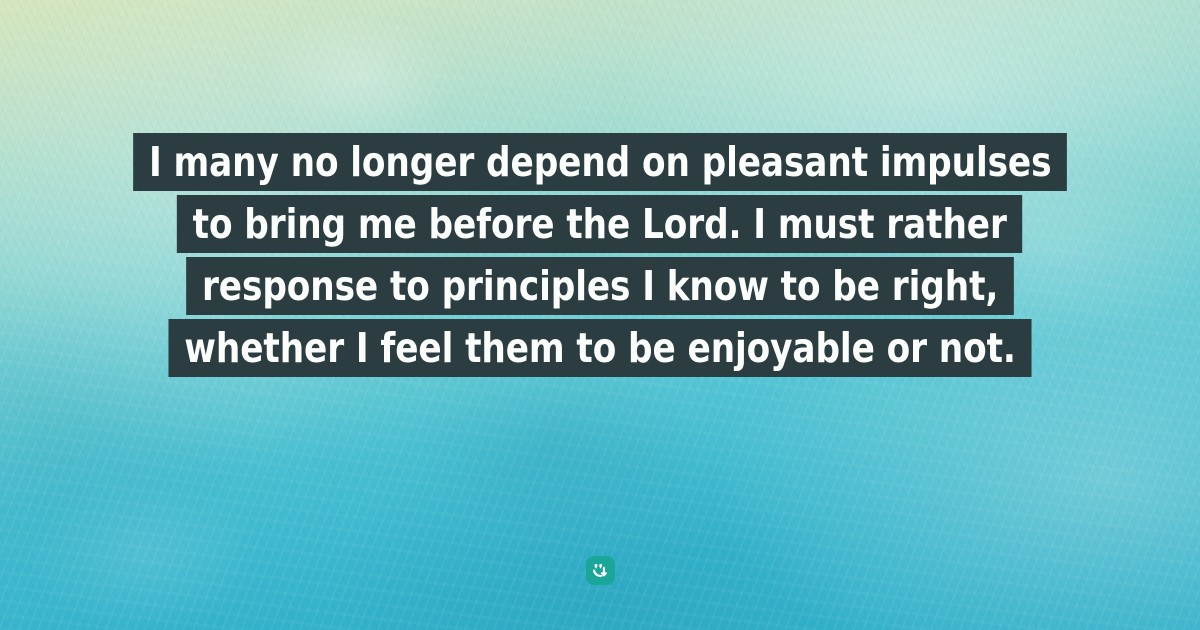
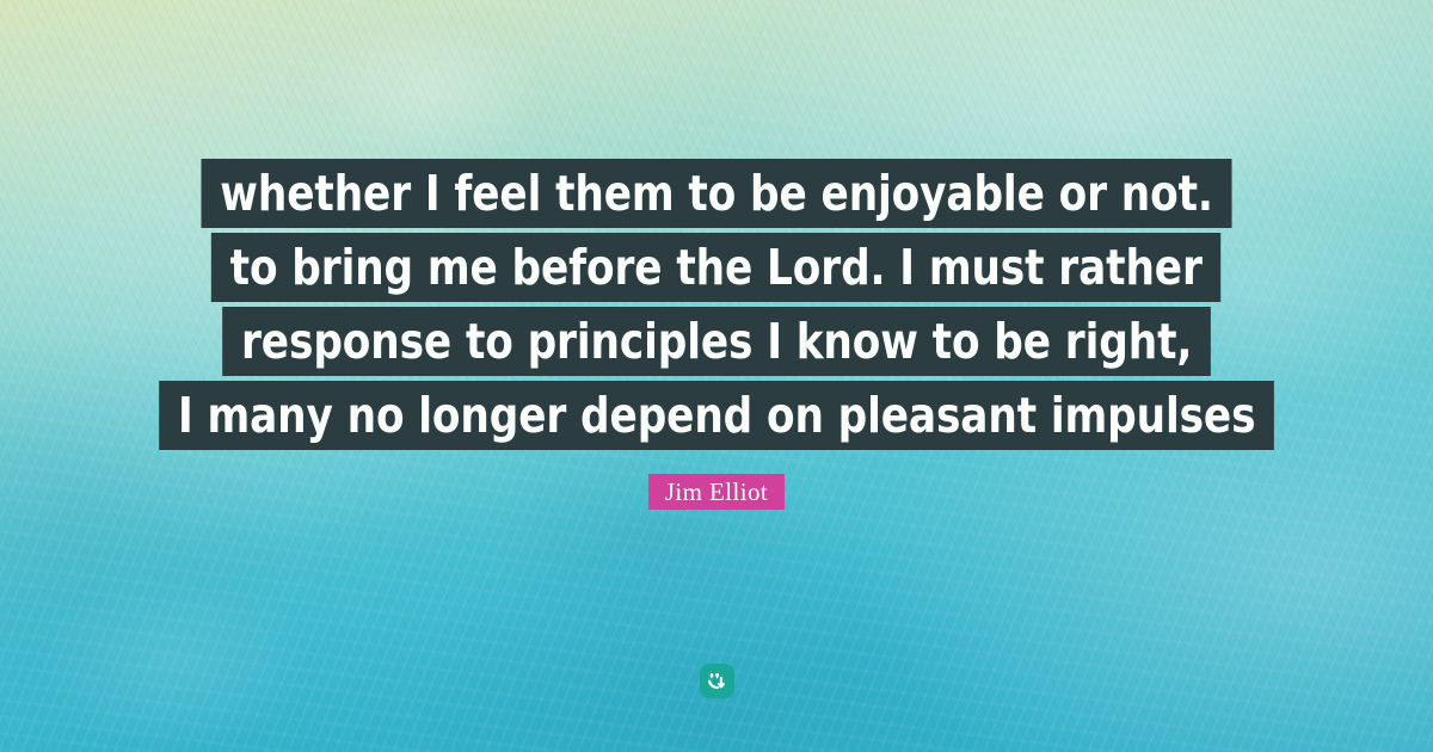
- I many no longer depend on pleasant impulses
+ whether I feel them to be enjoyable or not.
  to bring me before the Lord. I must rather
  response to principles I know to be right,
- whether I feel them to be enjoyable or not.
+ I many no longer depend on pleasant impulses
+ Jim Elliot
